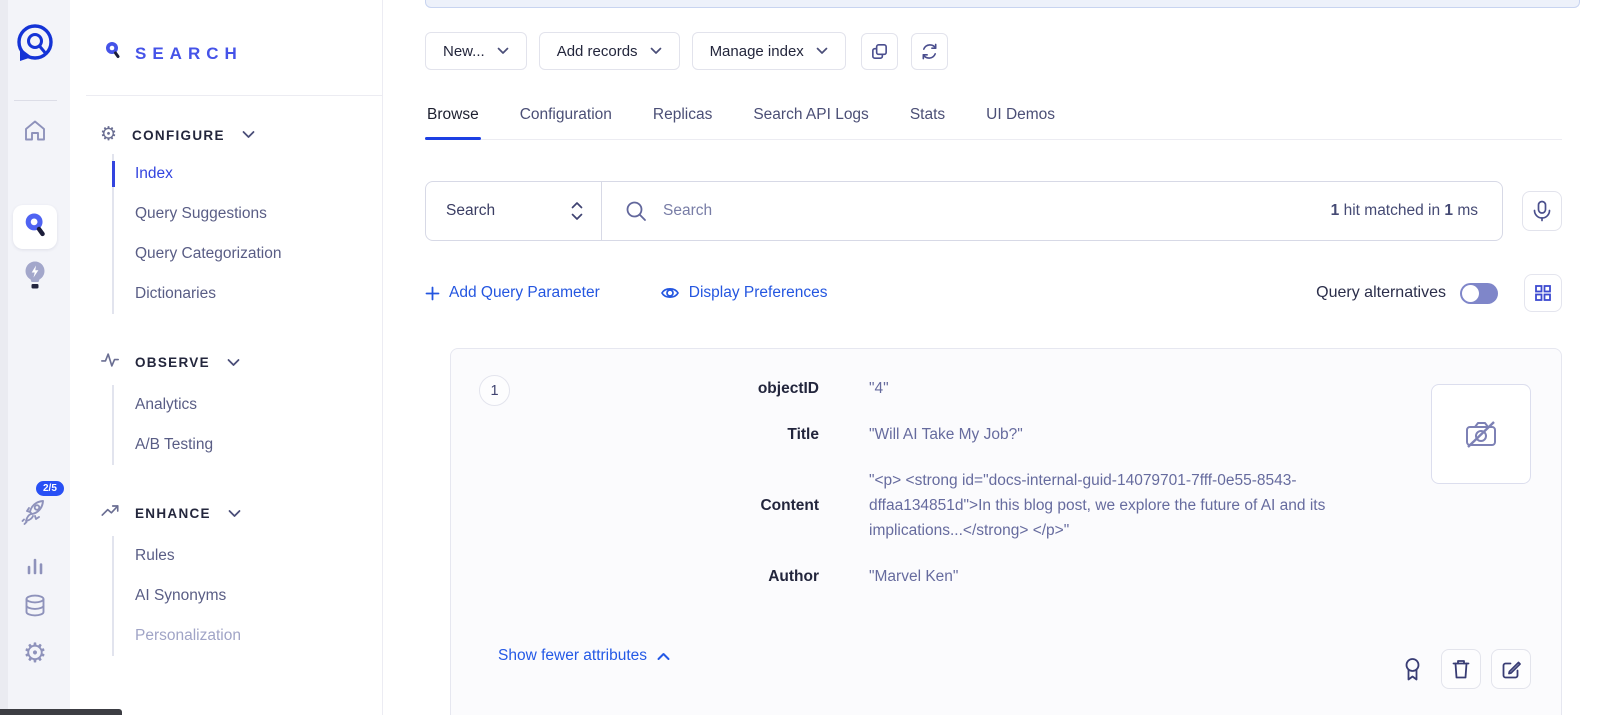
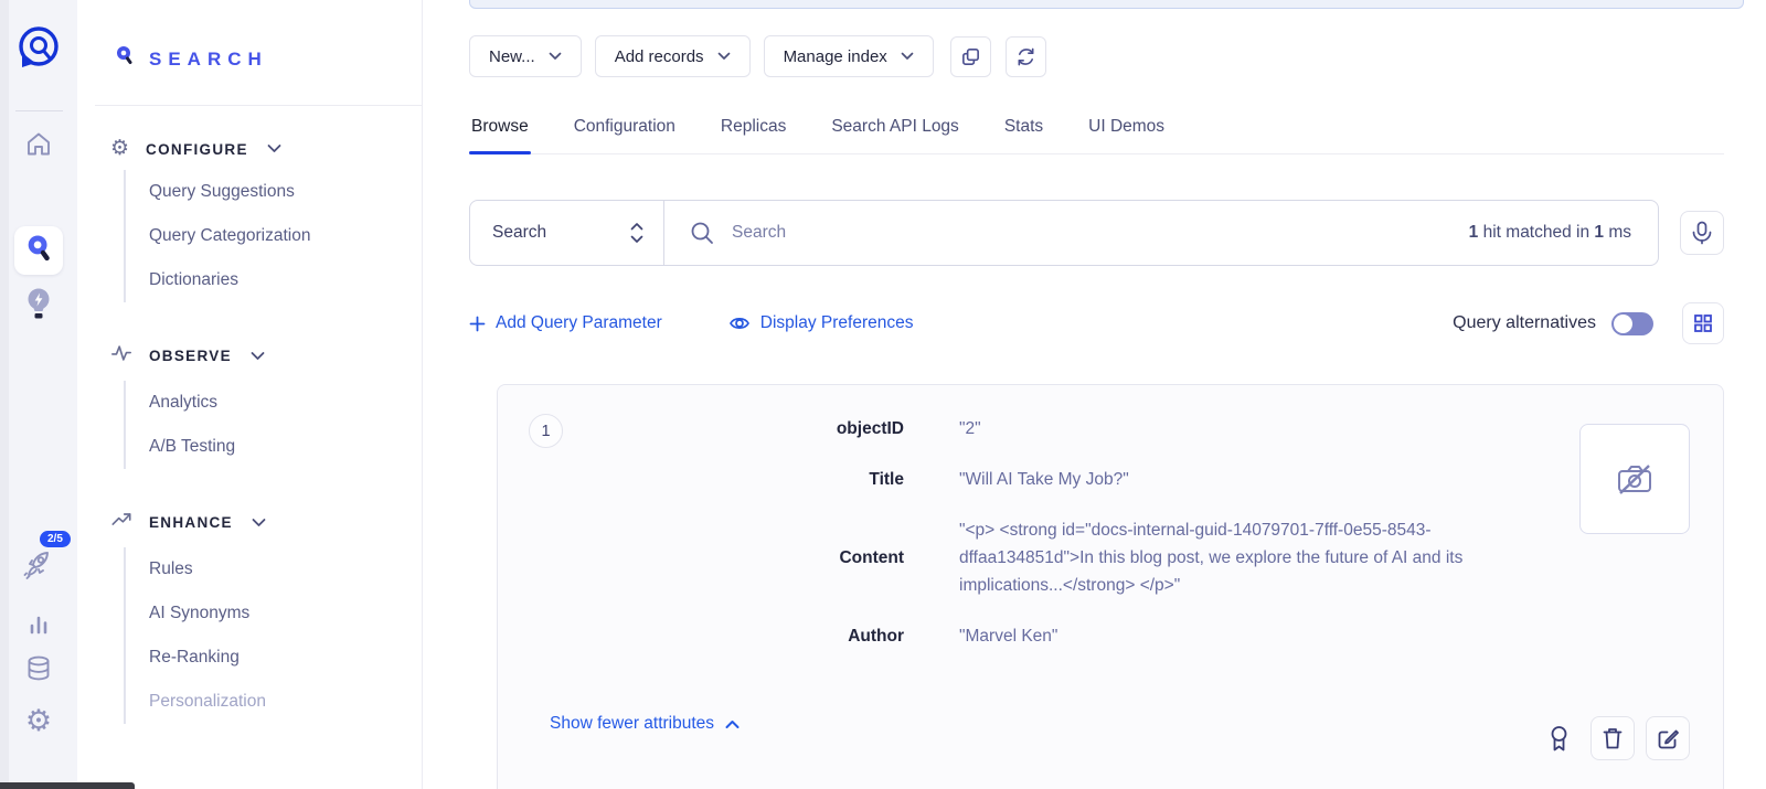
  2/5
  ⚙
  SEARCH
  ⚙
  CONFIGURE
- Index
  Query Suggestions
  Query Categorization
  Dictionaries
  OBSERVE
  Analytics
  A/B Testing
  ENHANCE
  Rules
  AI Synonyms
+ Re-Ranking
  Personalization
  New...
  Add records
  Manage index
  Browse
  Configuration
  Replicas
  Search API Logs
  Stats
  UI Demos
  Search
  Search
  1 hit matched in 1 ms
  Add Query Parameter
  Display Preferences
  Query alternatives
  1
  objectID
- "4"
+ "2"
  Title
  "Will AI Take My Job?"
  Content
  "<p> <strong id="docs-internal-guid-14079701-7fff-0e55-8543-dffaa134851d">In this blog post, we explore the future of AI and its implications...</strong> </p>"
  Author
  "Marvel Ken"
  Show fewer attributes
